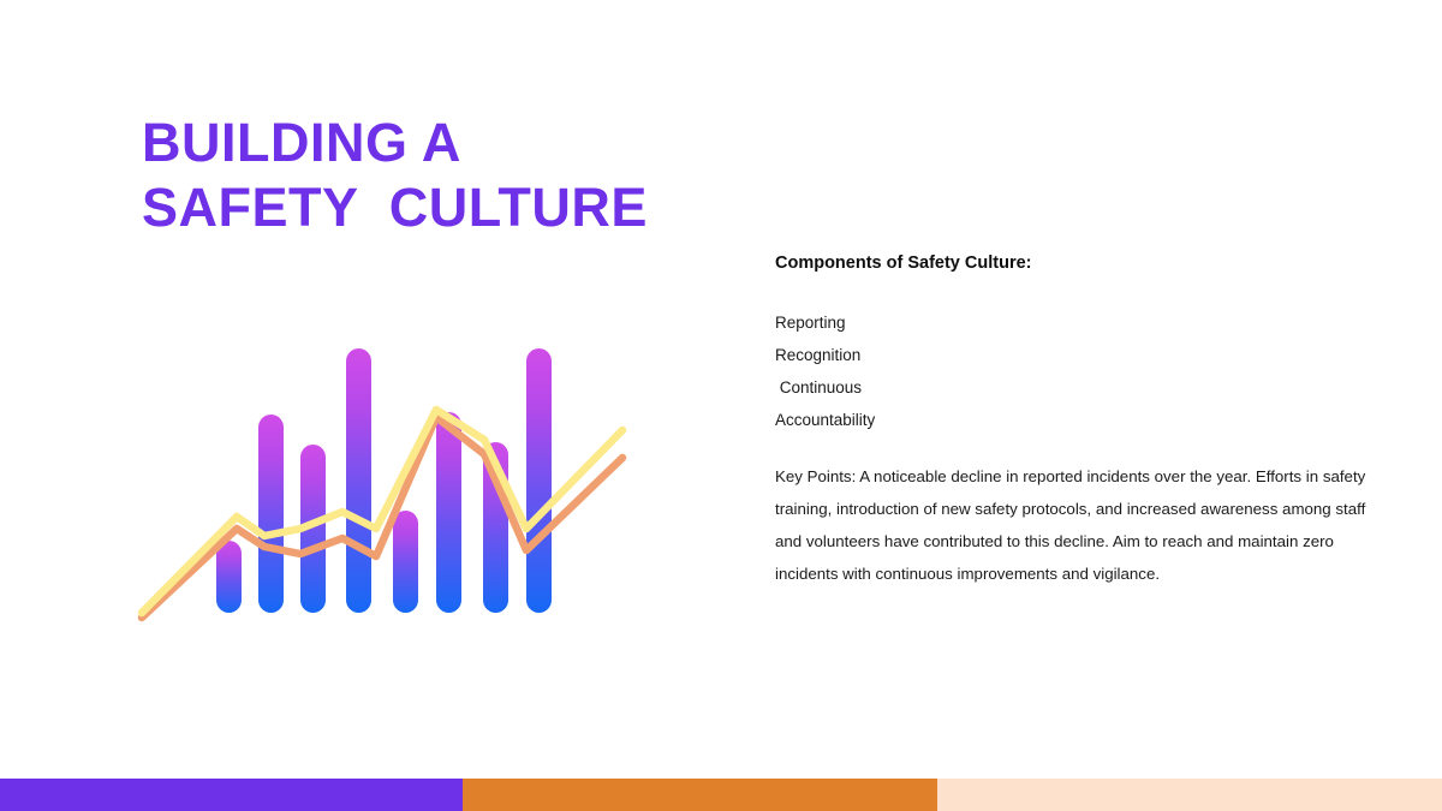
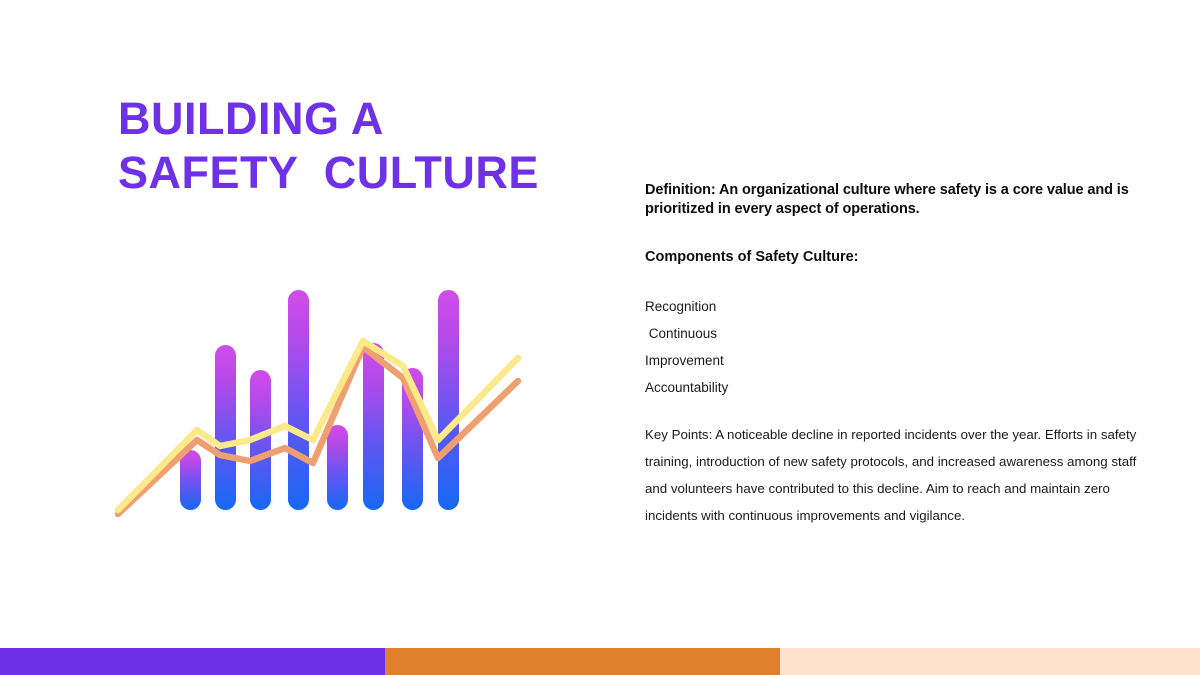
  BUILDING A
  SAFETY CULTURE
+ Definition: An organizational culture where safety is a core value and is prioritized in every aspect of operations.
  Components of Safety Culture:
- Reporting
  Recognition
  Continuous
+ Improvement
  Accountability
  Key Points: A noticeable decline in reported incidents over the year. Efforts in safety training, introduction of new safety protocols, and increased awareness among staff and volunteers have contributed to this decline. Aim to reach and maintain zero incidents with continuous improvements and vigilance.
